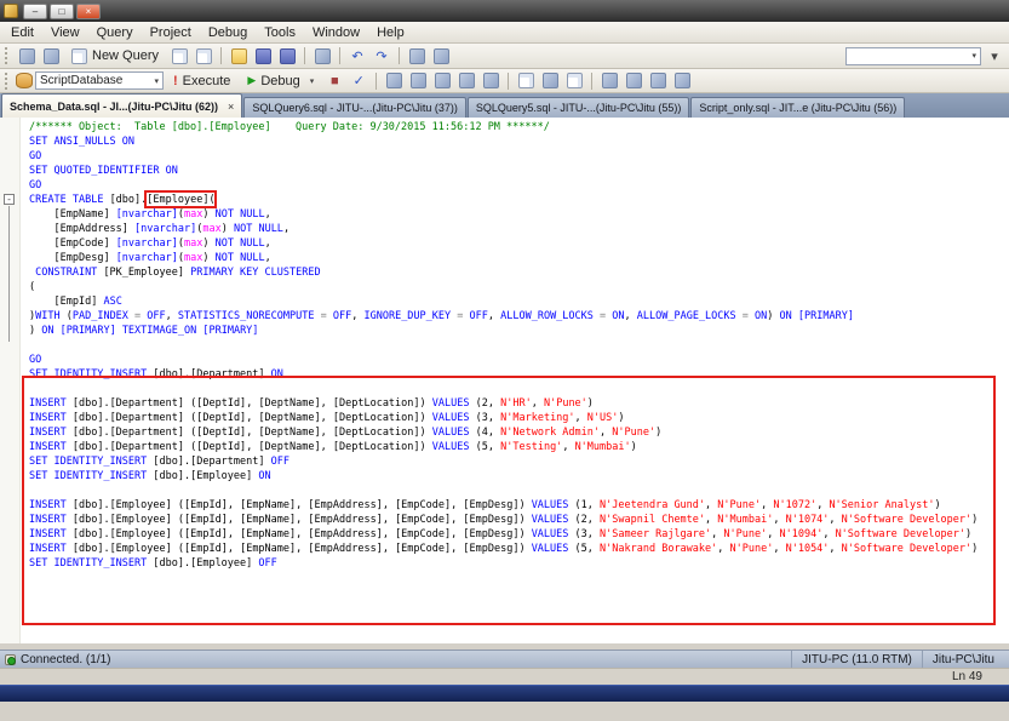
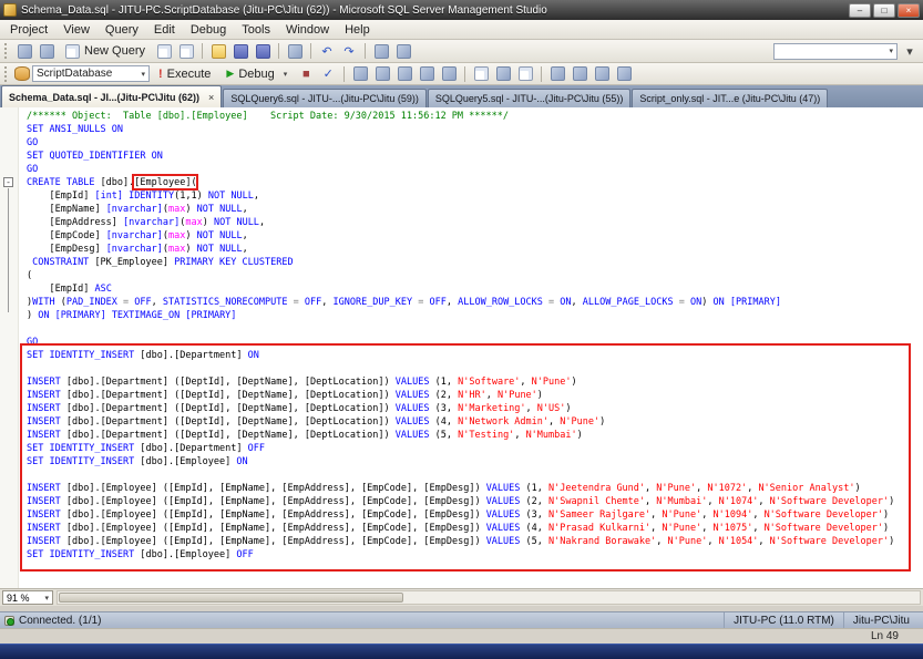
+ Schema_Data.sql - JITU-PC.ScriptDatabase (Jitu-PC\Jitu (62)) - Microsoft SQL Server Management Studio
  –
  □
  ×
- Edit
+ Project
  View
  Query
- Project
+ Edit
  Debug
  Tools
  Window
  Help
  New Query
  ↶
  ↷
  ▾
  ScriptDatabase
  !
  Execute
  ▶
  Debug
  ■
  ✓
  Schema_Data.sql - JI...(Jitu-PC\Jitu (62))
  ×
- SQLQuery6.sql - JITU-...(Jitu-PC\Jitu (37))
+ SQLQuery6.sql - JITU-...(Jitu-PC\Jitu (59))
  SQLQuery5.sql - JITU-...(Jitu-PC\Jitu (55))
- Script_only.sql - JIT...e (Jitu-PC\Jitu (56))
+ Script_only.sql - JIT...e (Jitu-PC\Jitu (47))
  -
- /****** Object: Table [dbo].[Employee] Query Date: 9/30/2015 11:56:12 PM ******/
+ /****** Object: Table [dbo].[Employee] Script Date: 9/30/2015 11:56:12 PM ******/
  SET ANSI_NULLS ON
  GO
  SET QUOTED_IDENTIFIER ON
  GO
  CREATE TABLE [dbo].[Employee](
+ [EmpId] [int] IDENTITY(1,1) NOT NULL,
  [EmpName] [nvarchar](max) NOT NULL,
  [EmpAddress] [nvarchar](max) NOT NULL,
  [EmpCode] [nvarchar](max) NOT NULL,
  [EmpDesg] [nvarchar](max) NOT NULL,
  CONSTRAINT [PK_Employee] PRIMARY KEY CLUSTERED
  (
  [EmpId] ASC
  )WITH (PAD_INDEX = OFF, STATISTICS_NORECOMPUTE = OFF, IGNORE_DUP_KEY = OFF, ALLOW_ROW_LOCKS = ON, ALLOW_PAGE_LOCKS = ON) ON [PRIMARY]
  ) ON [PRIMARY] TEXTIMAGE_ON [PRIMARY]
  GO
  SET IDENTITY_INSERT [dbo].[Department] ON
+ INSERT [dbo].[Department] ([DeptId], [DeptName], [DeptLocation]) VALUES (1, N'Software', N'Pune')
  INSERT [dbo].[Department] ([DeptId], [DeptName], [DeptLocation]) VALUES (2, N'HR', N'Pune')
  INSERT [dbo].[Department] ([DeptId], [DeptName], [DeptLocation]) VALUES (3, N'Marketing', N'US')
  INSERT [dbo].[Department] ([DeptId], [DeptName], [DeptLocation]) VALUES (4, N'Network Admin', N'Pune')
  INSERT [dbo].[Department] ([DeptId], [DeptName], [DeptLocation]) VALUES (5, N'Testing', N'Mumbai')
  SET IDENTITY_INSERT [dbo].[Department] OFF
  SET IDENTITY_INSERT [dbo].[Employee] ON
  INSERT [dbo].[Employee] ([EmpId], [EmpName], [EmpAddress], [EmpCode], [EmpDesg]) VALUES (1, N'Jeetendra Gund', N'Pune', N'1072', N'Senior Analyst')
  INSERT [dbo].[Employee] ([EmpId], [EmpName], [EmpAddress], [EmpCode], [EmpDesg]) VALUES (2, N'Swapnil Chemte', N'Mumbai', N'1074', N'Software Developer')
  INSERT [dbo].[Employee] ([EmpId], [EmpName], [EmpAddress], [EmpCode], [EmpDesg]) VALUES (3, N'Sameer Rajlgare', N'Pune', N'1094', N'Software Developer')
+ INSERT [dbo].[Employee] ([EmpId], [EmpName], [EmpAddress], [EmpCode], [EmpDesg]) VALUES (4, N'Prasad Kulkarni', N'Pune', N'1075', N'Software Developer')
  INSERT [dbo].[Employee] ([EmpId], [EmpName], [EmpAddress], [EmpCode], [EmpDesg]) VALUES (5, N'Nakrand Borawake', N'Pune', N'1054', N'Software Developer')
  SET IDENTITY_INSERT [dbo].[Employee] OFF
+ 91 %
  Connected. (1/1)
  JITU-PC (11.0 RTM)
  Jitu-PC\Jitu
  Ln 49
